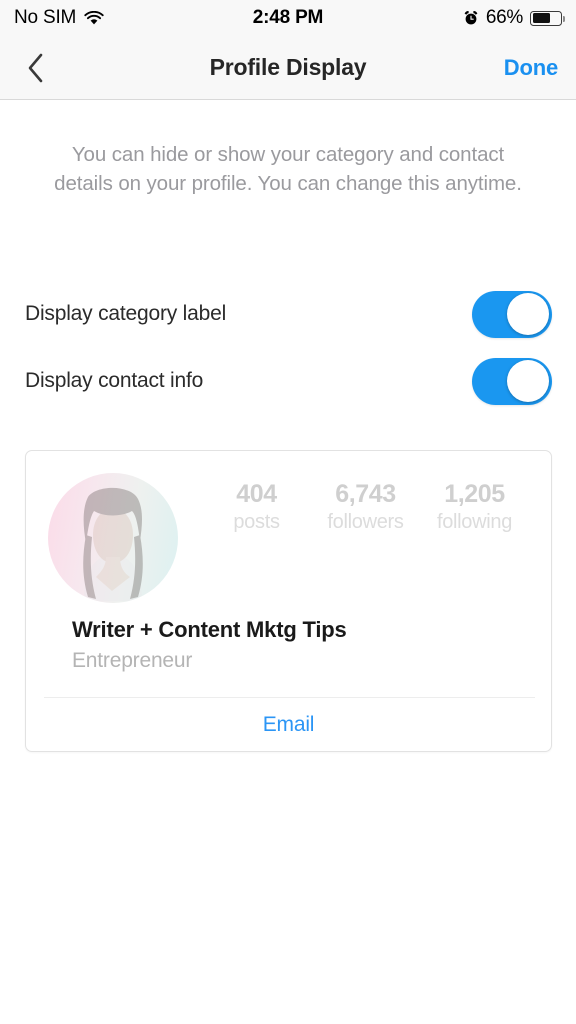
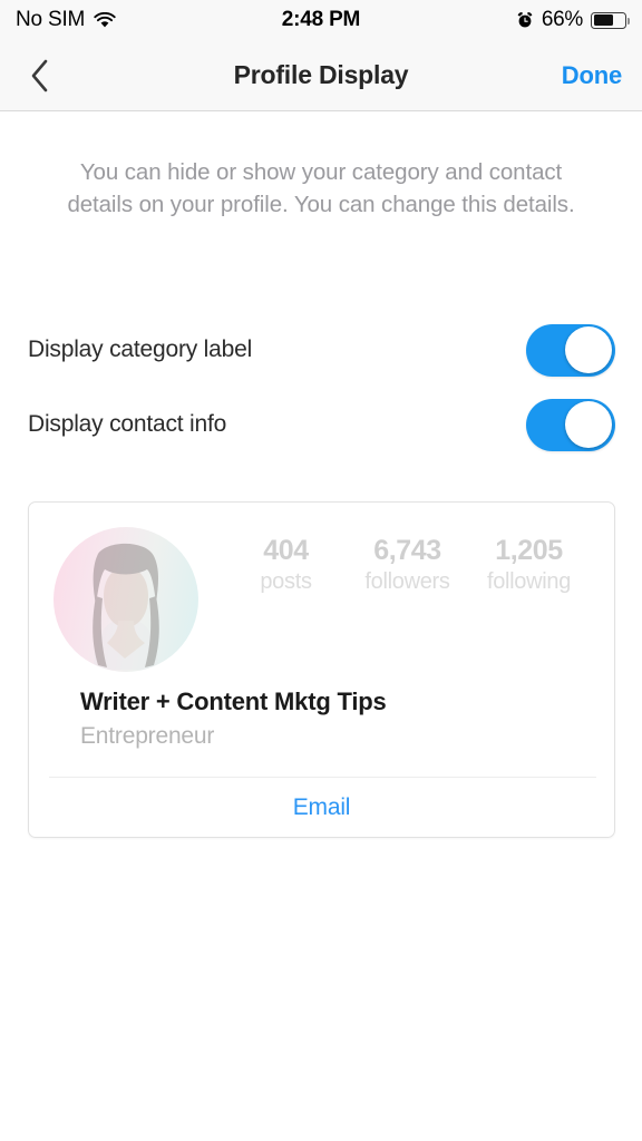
  No SIM
  2:48 PM
  66%
  Profile Display
  Done
- You can hide or show your category and contact details on your profile. You can change this anytime.
+ You can hide or show your category and contact details on your profile. You can change this details.
  Display category label
  Display contact info
  404
  posts
  6,743
  followers
  1,205
  following
  Writer + Content Mktg Tips
  Entrepreneur
  Email
